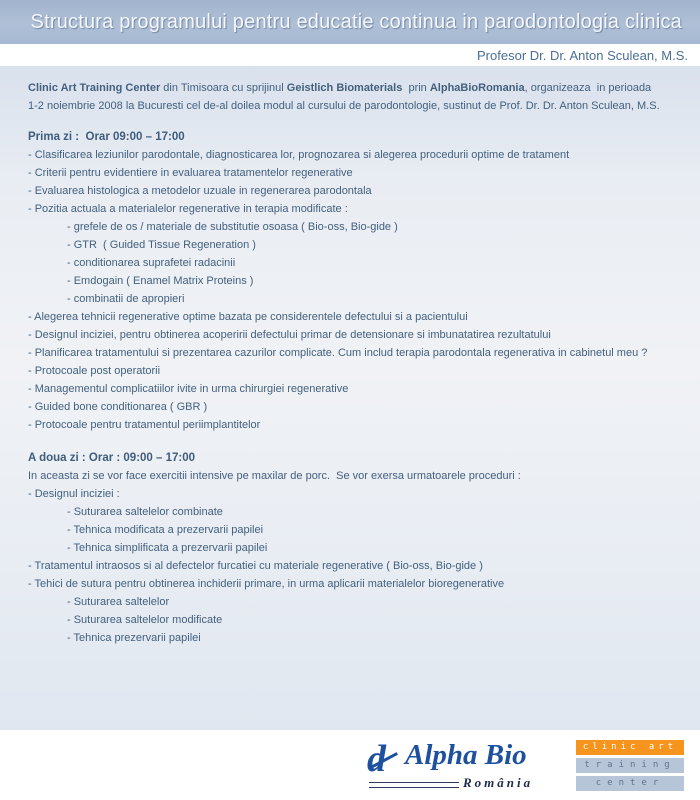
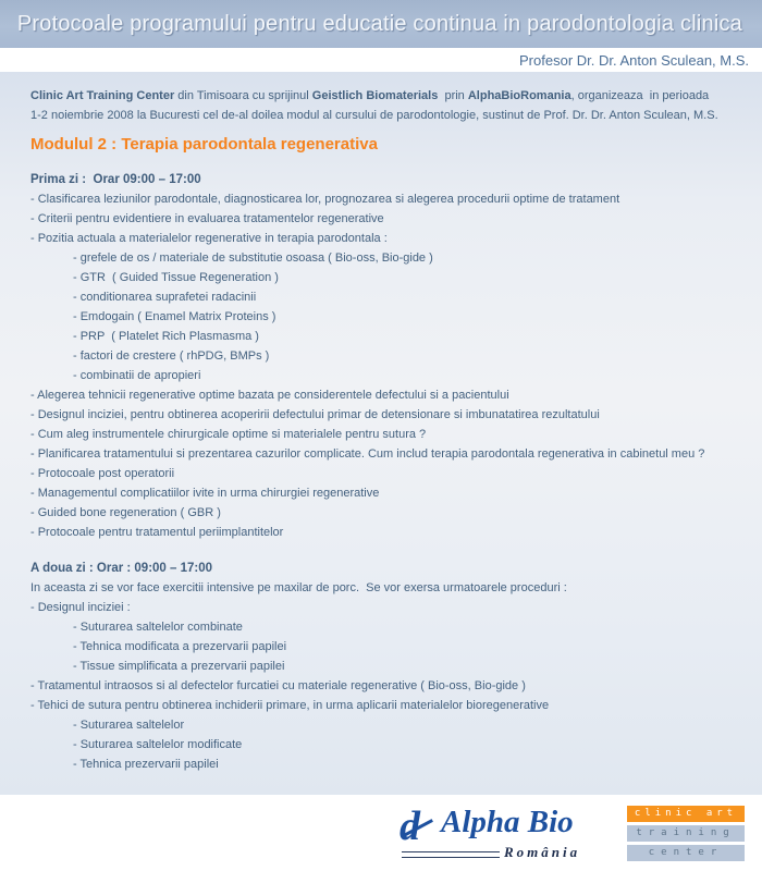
- Structura programului pentru educatie continua in parodontologia clinica
+ Protocoale programului pentru educatie continua in parodontologia clinica
  Profesor Dr. Dr. Anton Sculean, M.S.
  Clinic Art Training Center din Timisoara cu sprijinul Geistlich Biomaterials prin AlphaBioRomania, organizeaza in perioada 1-2 noiembrie 2008 la Bucuresti cel de-al doilea modul al cursului de parodontologie, sustinut de Prof. Dr. Dr. Anton Sculean, M.S.
+ Modulul 2 : Terapia parodontala regenerativa
  Prima zi : Orar 09:00 – 17:00
  - Clasificarea leziunilor parodontale, diagnosticarea lor, prognozarea si alegerea procedurii optime de tratament
  - Criterii pentru evidentiere in evaluarea tratamentelor regenerative
- - Evaluarea histologica a metodelor uzuale in regenerarea parodontala
- - Pozitia actuala a materialelor regenerative in terapia modificate :
+ - Pozitia actuala a materialelor regenerative in terapia parodontala :
  - grefele de os / materiale de substitutie osoasa ( Bio-oss, Bio-gide )
  - GTR ( Guided Tissue Regeneration )
  - conditionarea suprafetei radacinii
  - Emdogain ( Enamel Matrix Proteins )
+ - PRP ( Platelet Rich Plasmasma )
+ - factori de crestere ( rhPDG, BMPs )
  - combinatii de apropieri
  - Alegerea tehnicii regenerative optime bazata pe considerentele defectului si a pacientului
  - Designul inciziei, pentru obtinerea acoperirii defectului primar de detensionare si imbunatatirea rezultatului
+ - Cum aleg instrumentele chirurgicale optime si materialele pentru sutura ?
  - Planificarea tratamentului si prezentarea cazurilor complicate. Cum includ terapia parodontala regenerativa in cabinetul meu ?
  - Protocoale post operatorii
  - Managementul complicatiilor ivite in urma chirurgiei regenerative
- - Guided bone conditionarea ( GBR )
+ - Guided bone regeneration ( GBR )
  - Protocoale pentru tratamentul periimplantitelor
  A doua zi : Orar : 09:00 – 17:00
  In aceasta zi se vor face exercitii intensive pe maxilar de porc. Se vor exersa urmatoarele proceduri :
  - Designul inciziei :
  - Suturarea saltelelor combinate
  - Tehnica modificata a prezervarii papilei
- - Tehnica simplificata a prezervarii papilei
+ - Tissue simplificata a prezervarii papilei
  - Tratamentul intraosos si al defectelor furcatiei cu materiale regenerative ( Bio-oss, Bio-gide )
  - Tehici de sutura pentru obtinerea inchiderii primare, in urma aplicarii materialelor bioregenerative
  - Suturarea saltelelor
  - Suturarea saltelelor modificate
  - Tehnica prezervarii papilei
  d
  Alpha Bio
  România
  clinic art
  training
  center
